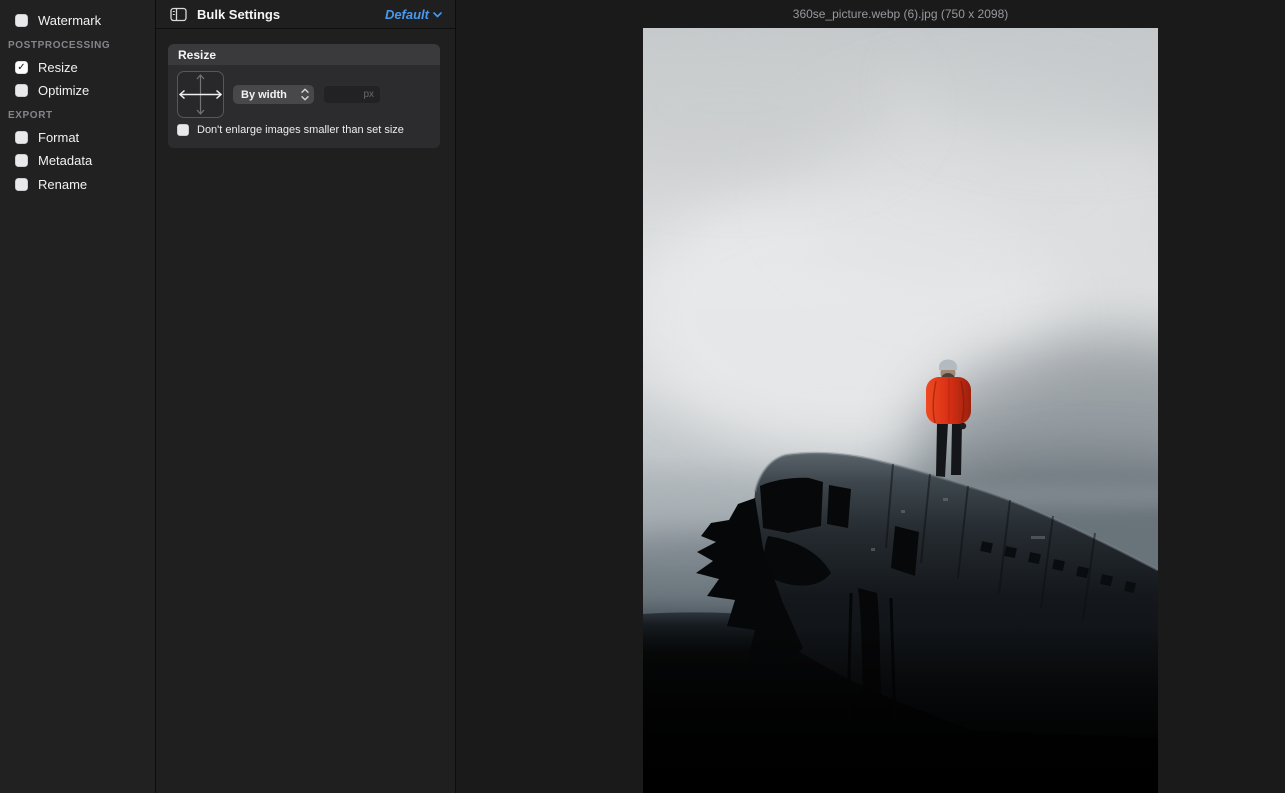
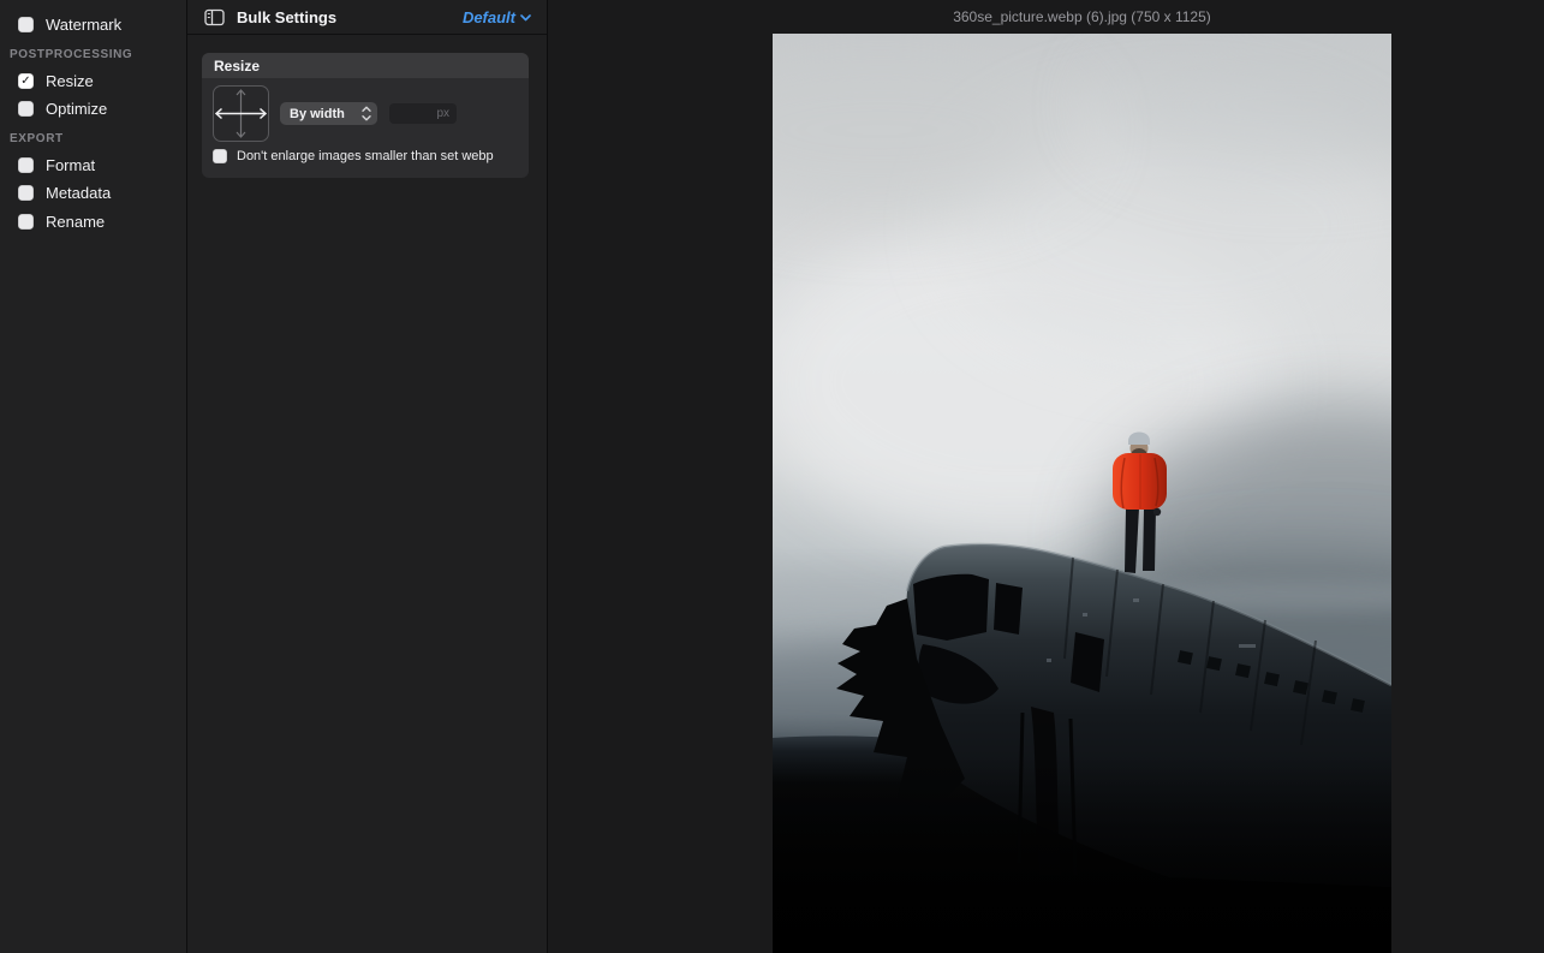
  Watermark
  POSTPROCESSING
  Resize
  Optimize
  EXPORT
  Format
  Metadata
  Rename
  Bulk Settings
  Default
  Resize
  By width
  px
- Don't enlarge images smaller than set size
+ Don't enlarge images smaller than set webp
- 360se_picture.webp (6).jpg (750 x 2098)
+ 360se_picture.webp (6).jpg (750 x 1125)
